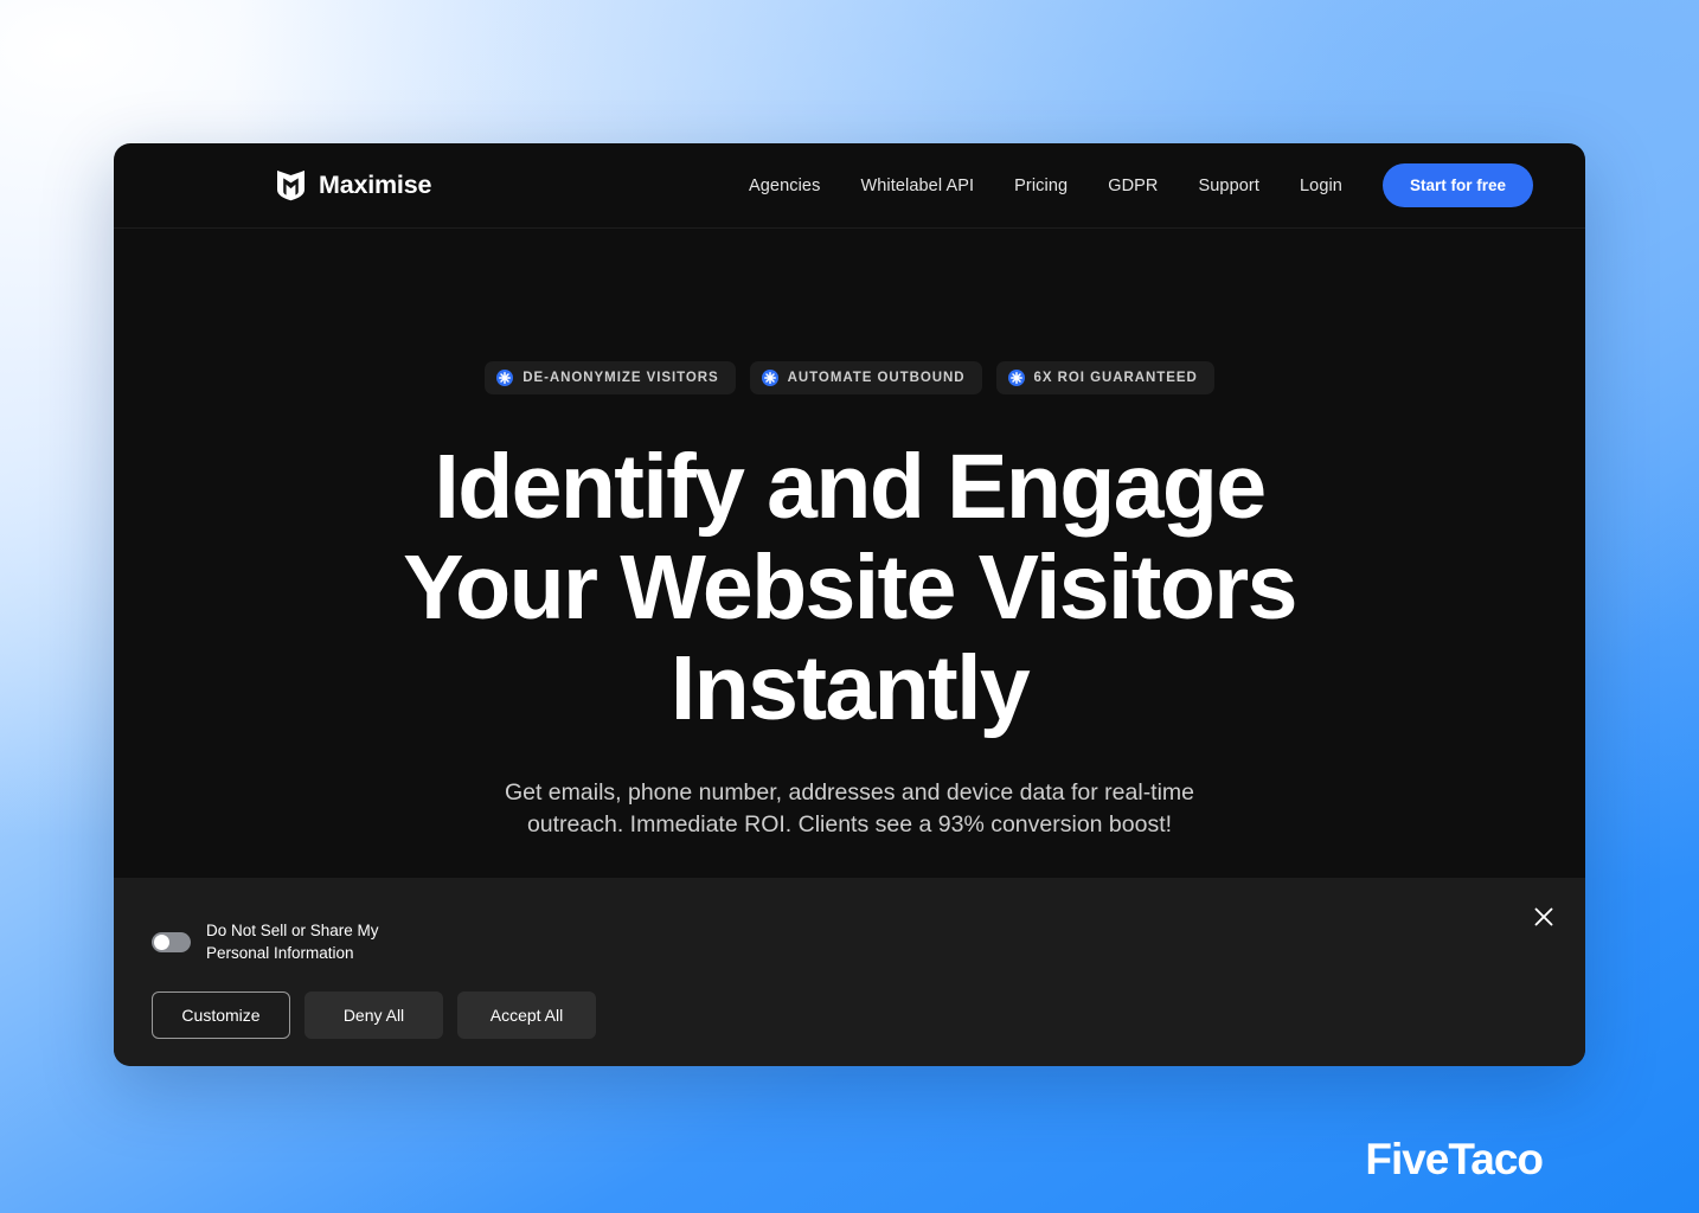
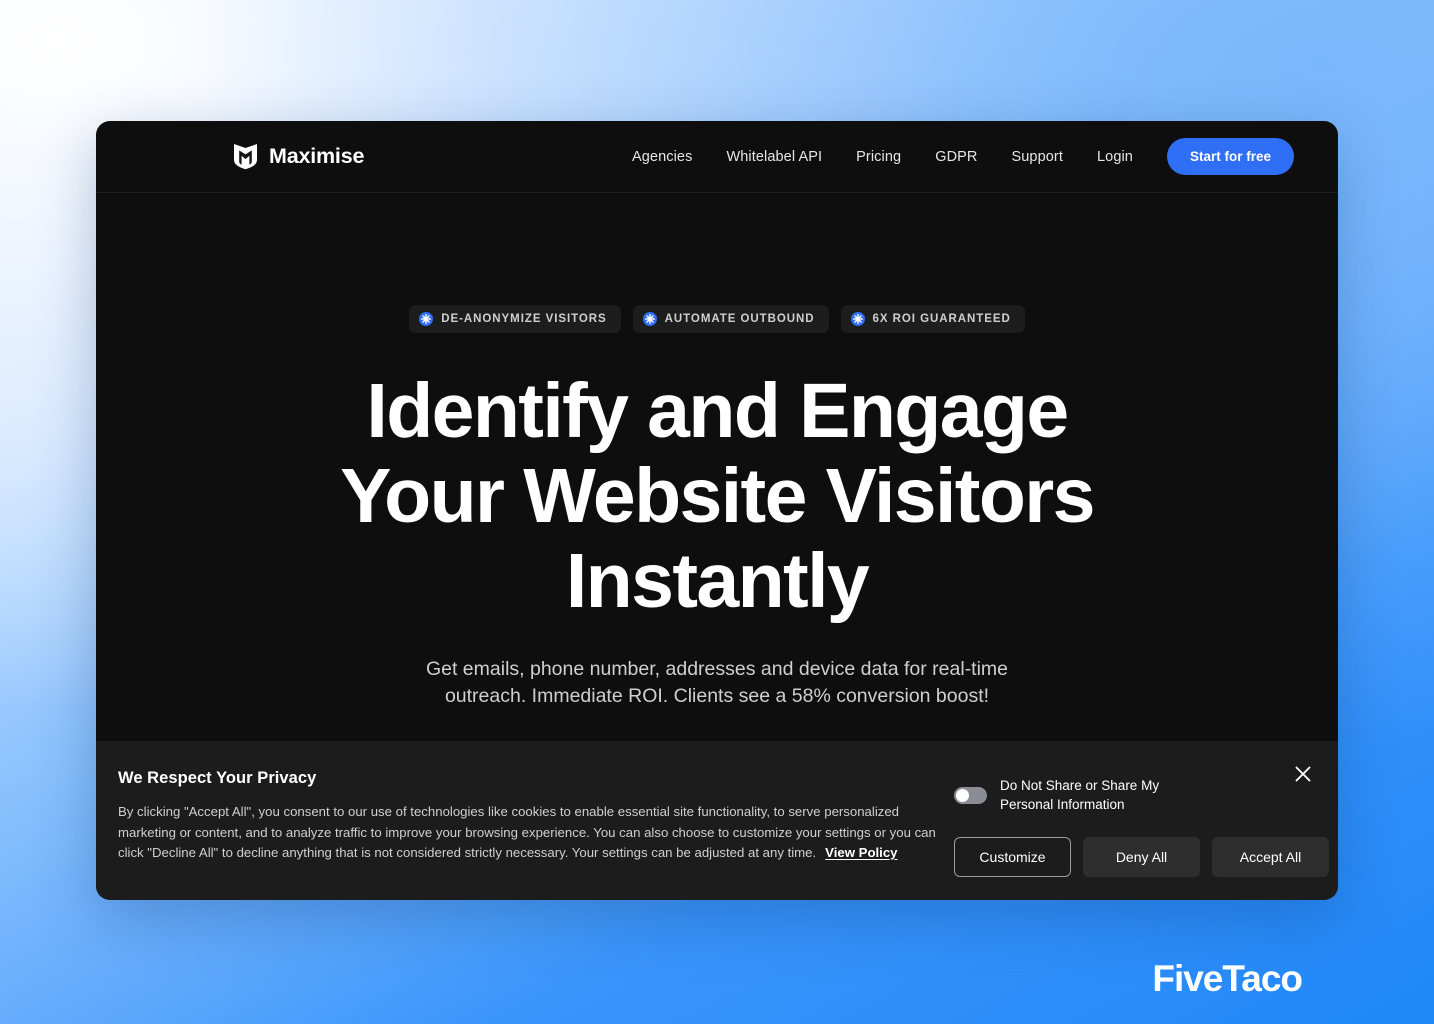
  Maximise
  Agencies
  Whitelabel API
  Pricing
  GDPR
  Support
  Login
  Start for free
  DE-ANONYMIZE VISITORS
  AUTOMATE OUTBOUND
  6X ROI GUARANTEED
  Identify and Engage Your Website Visitors Instantly
- Get emails, phone number, addresses and device data for real-time outreach. Immediate ROI. Clients see a 93% conversion boost!
+ Get emails, phone number, addresses and device data for real-time outreach. Immediate ROI. Clients see a 58% conversion boost!
+ We Respect Your Privacy
+ By clicking "Accept All", you consent to our use of technologies like cookies to enable essential site functionality, to serve personalized marketing or content, and to analyze traffic to improve your browsing experience. You can also choose to customize your settings or you can click "Decline All" to decline anything that is not considered strictly necessary. Your settings can be adjusted at any time. View Policy
- Do Not Sell or Share My Personal Information
+ Do Not Share or Share My Personal Information
  Customize
  Deny All
  Accept All
  FiveTaco
